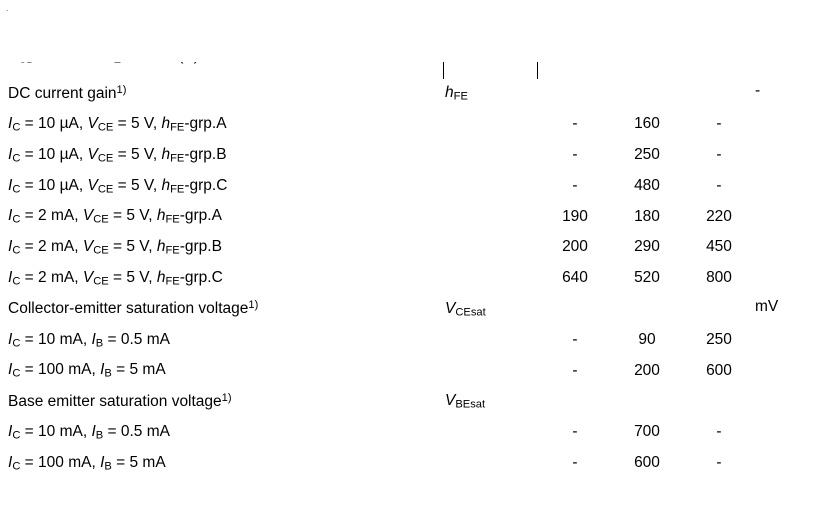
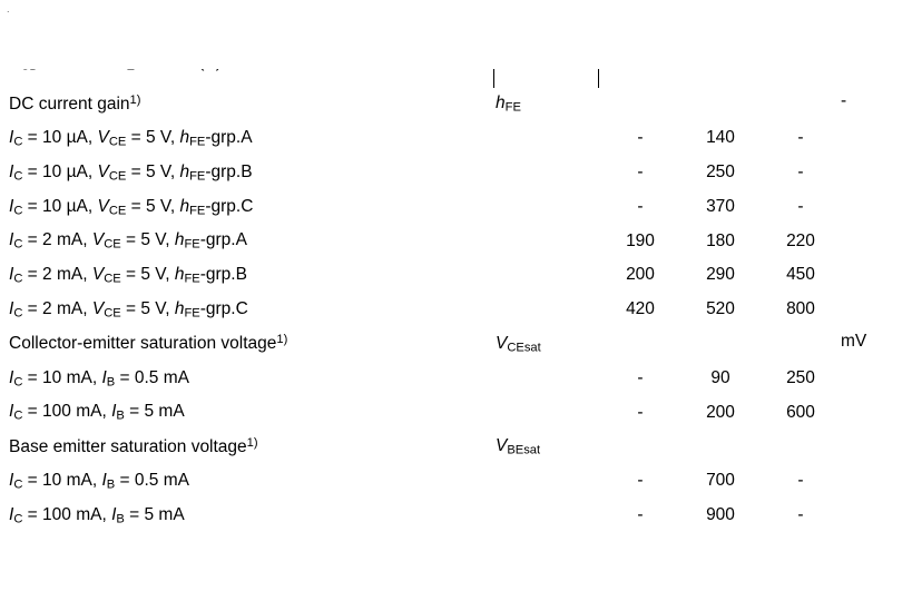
  .
  DC current gain1)	hFE				-
- IC = 10 µA, VCE = 5 V, hFE-grp.A		-	160	-
+ IC = 10 µA, VCE = 5 V, hFE-grp.A		-	140	-
  IC = 10 µA, VCE = 5 V, hFE-grp.B		-	250	-
- IC = 10 µA, VCE = 5 V, hFE-grp.C		-	480	-
+ IC = 10 µA, VCE = 5 V, hFE-grp.C		-	370	-
  IC = 2 mA, VCE = 5 V, hFE-grp.A		190	180	220
  IC = 2 mA, VCE = 5 V, hFE-grp.B		200	290	450
- IC = 2 mA, VCE = 5 V, hFE-grp.C		640	520	800
+ IC = 2 mA, VCE = 5 V, hFE-grp.C		420	520	800
  Collector-emitter saturation voltage1)	VCEsat				mV
  IC = 10 mA, IB = 0.5 mA		-	90	250
  IC = 100 mA, IB = 5 mA		-	200	600
  Base emitter saturation voltage1)	VBEsat
  IC = 10 mA, IB = 0.5 mA		-	700	-
- IC = 100 mA, IB = 5 mA		-	600	-
+ IC = 100 mA, IB = 5 mA		-	900	-
